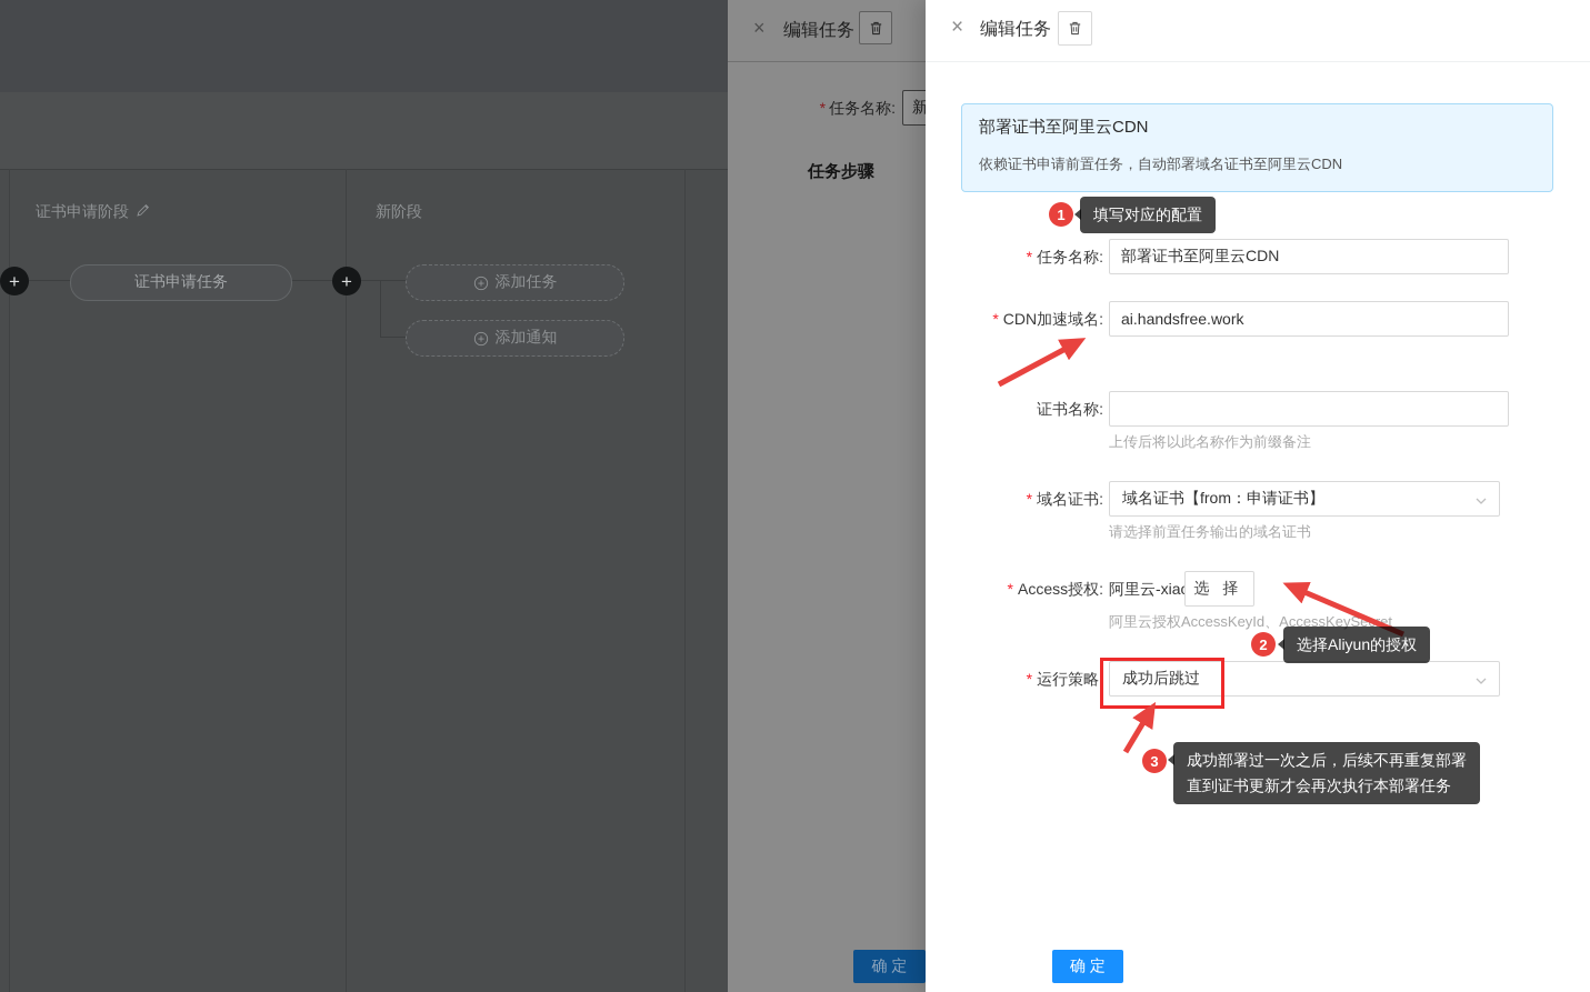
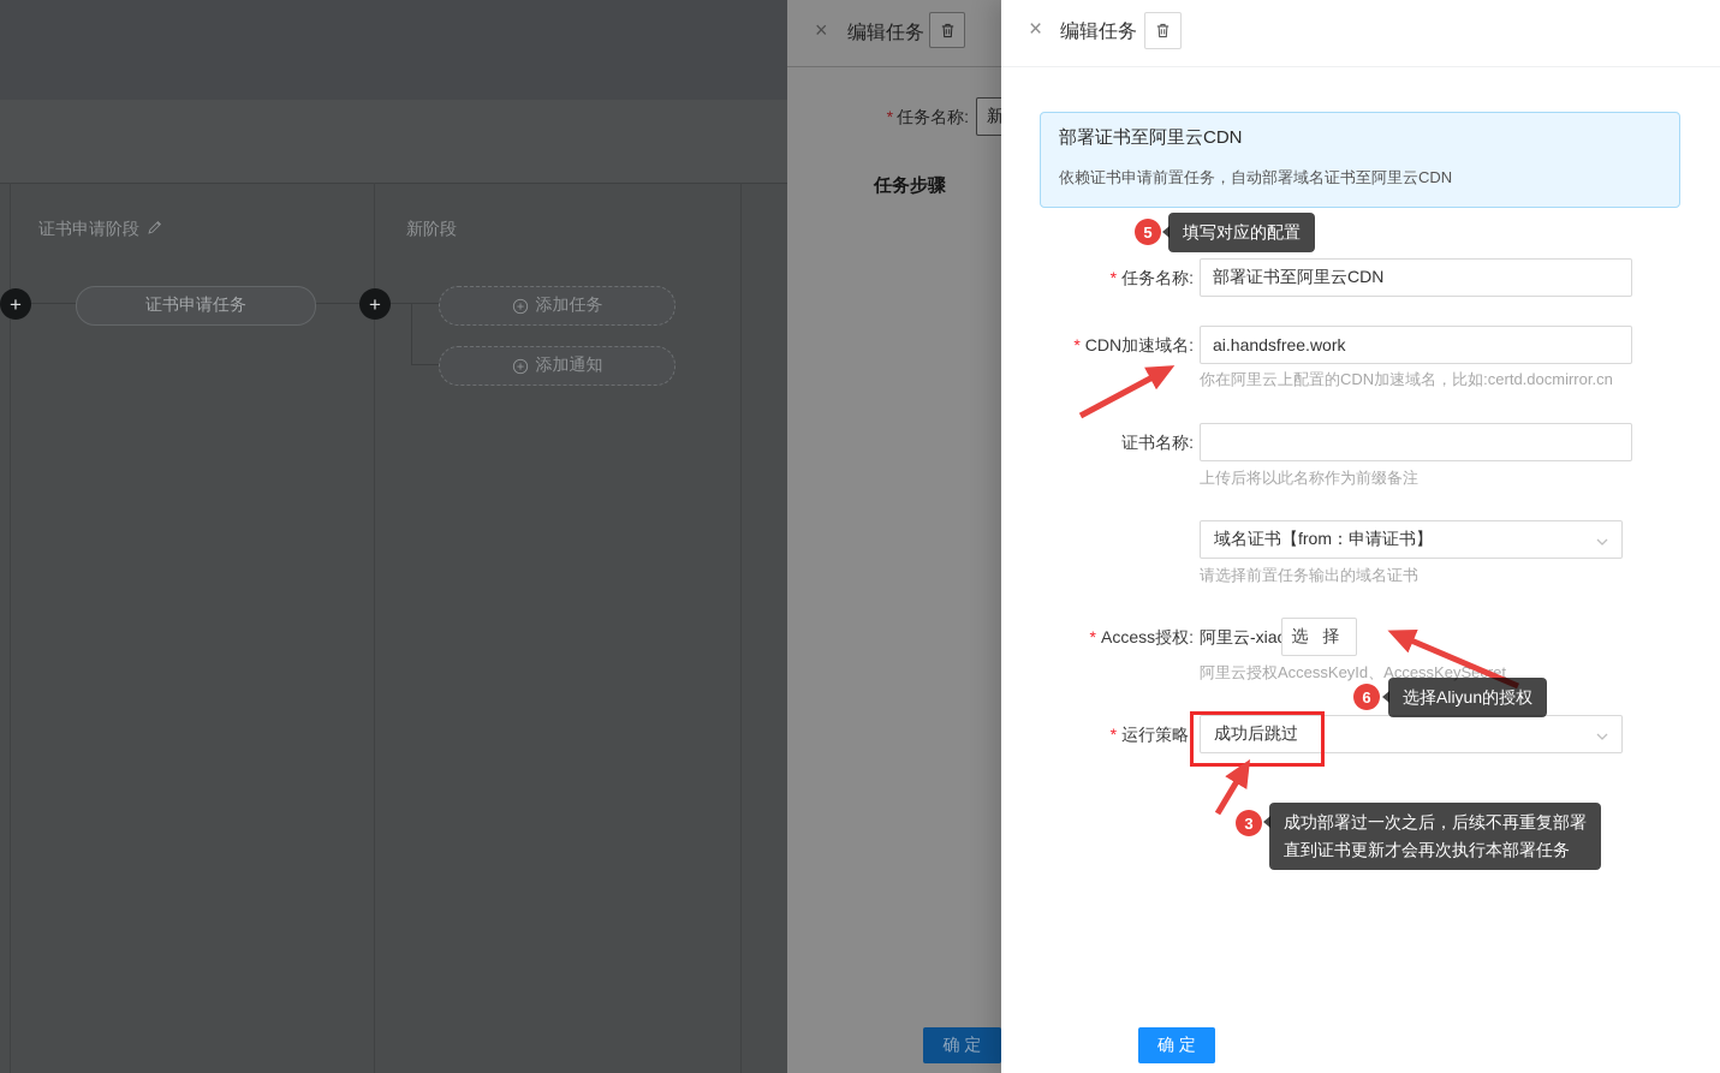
  证书申请阶段
  新阶段
  +
  +
  证书申请任务
  添加任务
  添加通知
  ×
  编辑任务
  * 任务名称:
  新
  任务步骤
  确 定
  ×
  编辑任务
  部署证书至阿里云CDN
  依赖证书申请前置任务，自动部署域名证书至阿里云CDN
  * 任务名称:
  部署证书至阿里云CDN
  * CDN加速域名:
  ai.handsfree.work
+ 你在阿里云上配置的CDN加速域名，比如:certd.docmirror.cn
  证书名称:
  上传后将以此名称作为前缀备注
- * 域名证书:
  域名证书【from：申请证书】
  请选择前置任务输出的域名证书
  * Access授权:
  阿里云-xia
  选 择
  阿里云授权AccessKeyId、AccessKeySeet
  * 运行策略:
  成功后跳过
  确 定
- 1
+ 5
  填写对应的配置
- 2
+ 6
  选择Aliyun的授权
  3
  成功部署过一次之后，后续不再重复部署
  直到证书更新才会再次执行本部署任务
